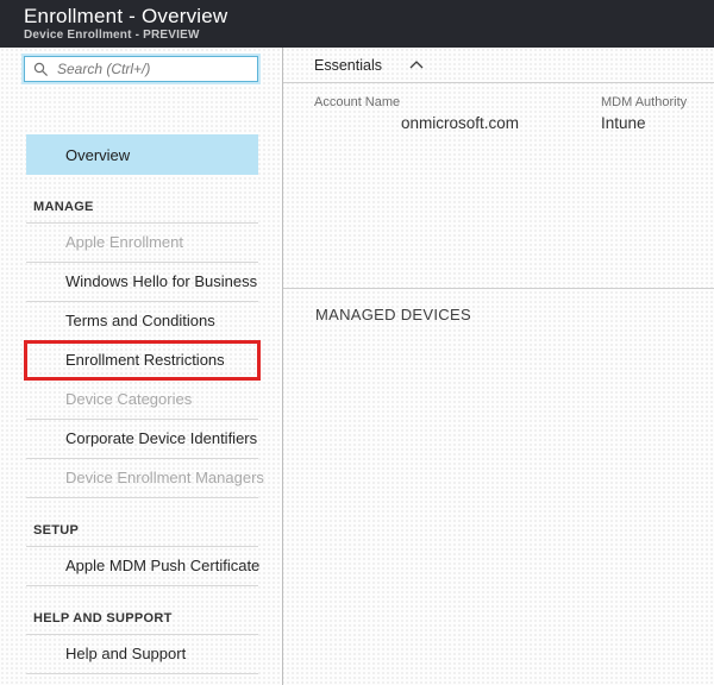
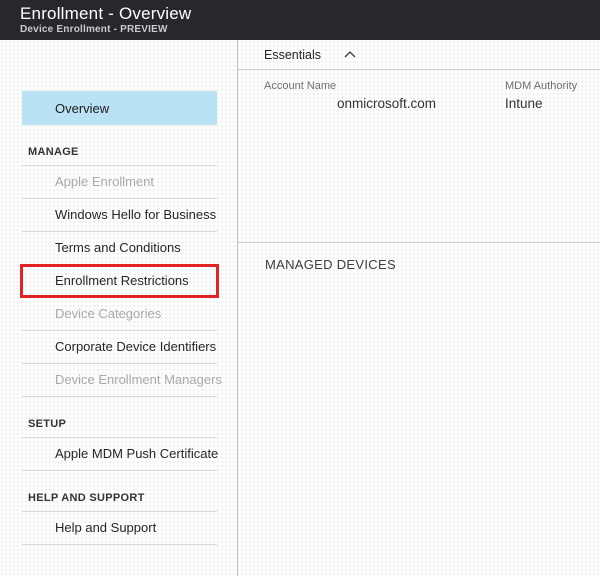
  Enrollment - Overview
  Device Enrollment - PREVIEW
- Search (Ctrl+/)
  Overview
  MANAGE
  Apple Enrollment
  Windows Hello for Business
  Terms and Conditions
  Enrollment Restrictions
  Device Categories
  Corporate Device Identifiers
  Device Enrollment Managers
  SETUP
  Apple MDM Push Certificate
  HELP AND SUPPORT
  Help and Support
  Essentials
  Account Name
  onmicrosoft.com
  MDM Authority
  Intune
  MANAGED DEVICES
